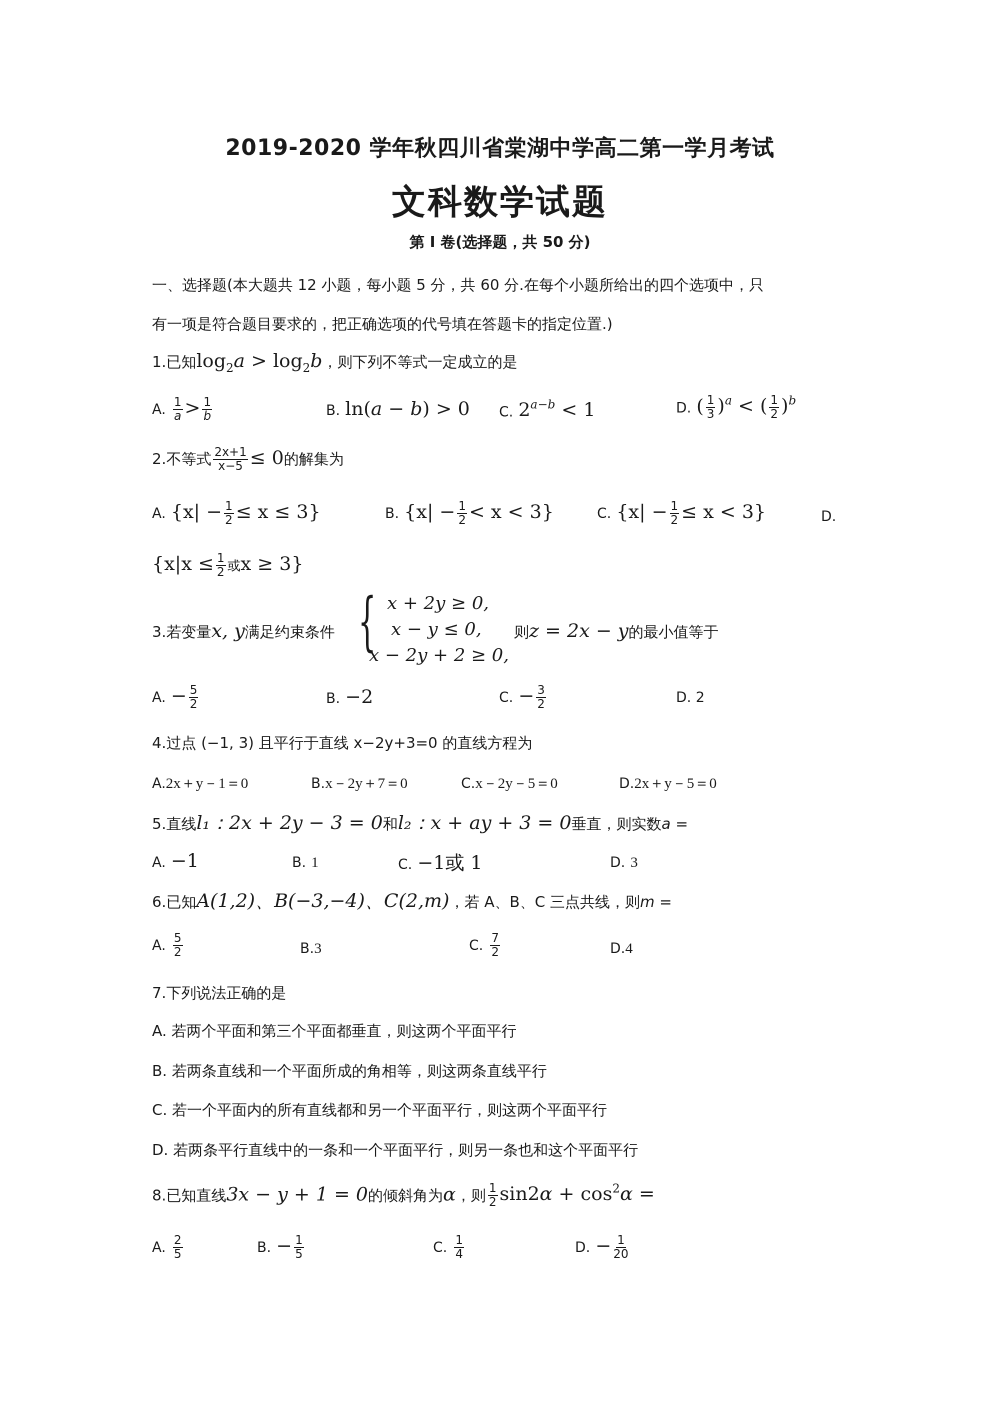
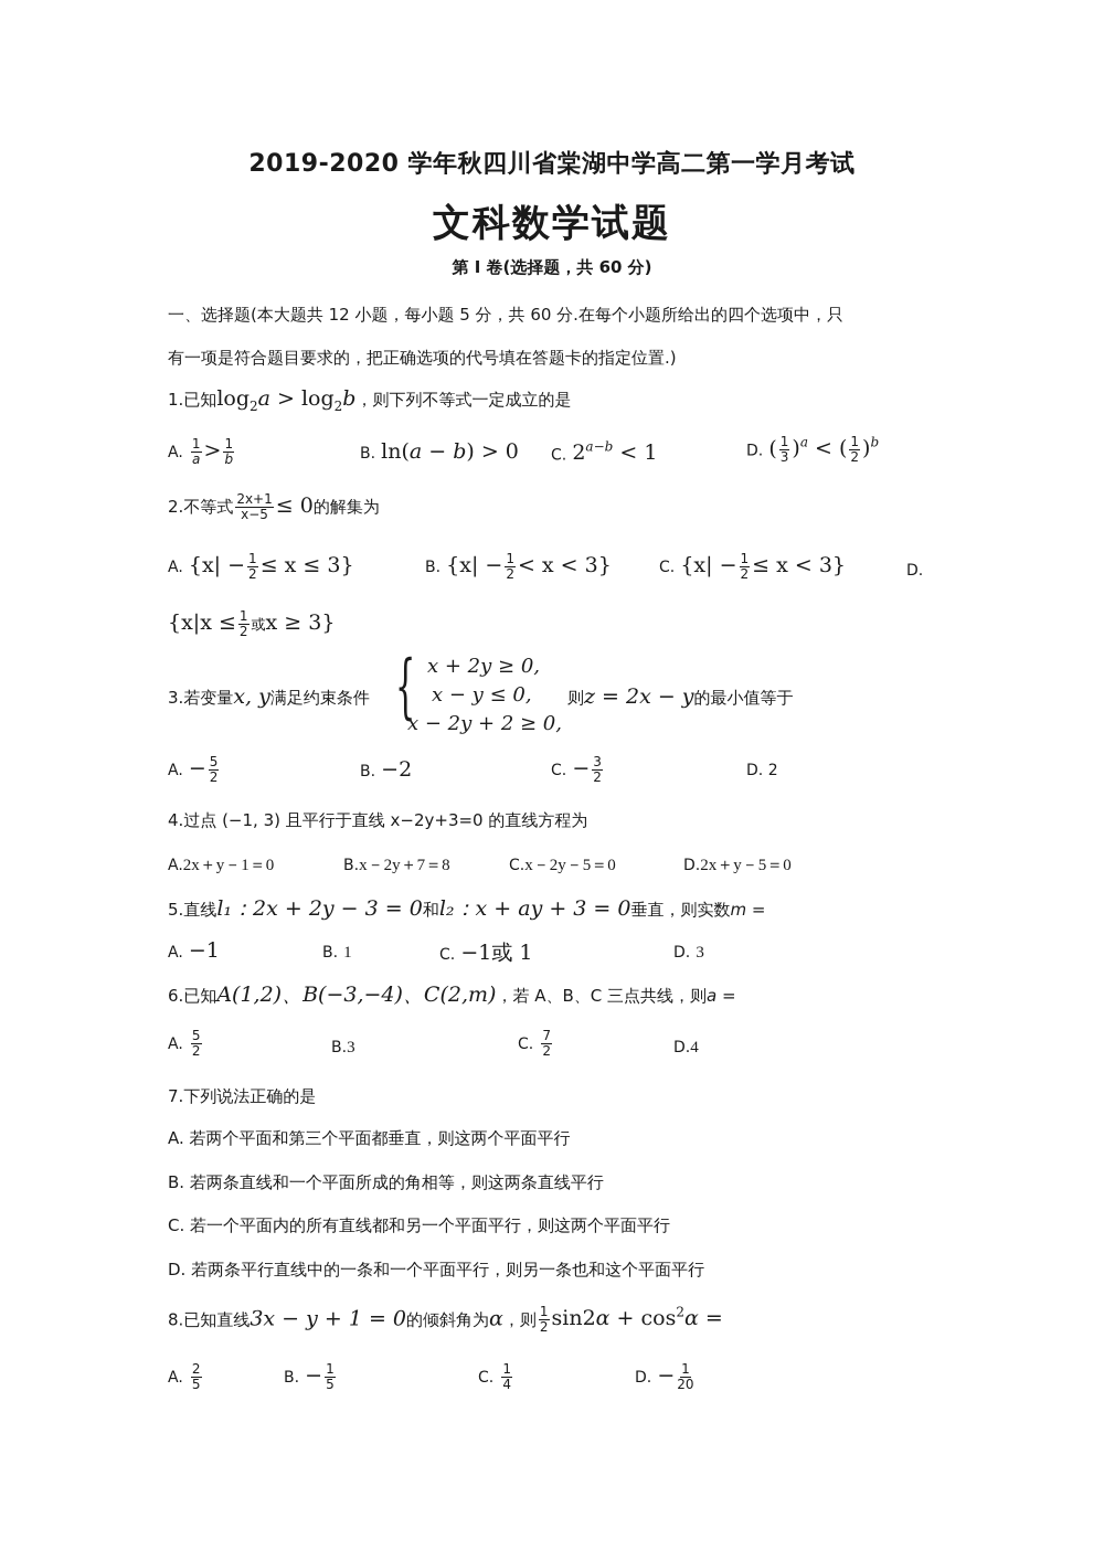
  2019-2020 学年秋四川省棠湖中学高二第一学月考试
  文科数学试题
- 第 I 卷(选择题，共 50 分)
+ 第 I 卷(选择题，共 60 分)
  一、选择题(本大题共 12 小题，每小题 5 分，共 60 分.在每个小题所给出的四个选项中，只
  有一项是符合题目要求的，把正确选项的代号填在答题卡的指定位置.)
  1.已知log2a > log2b，则下列不等式一定成立的是
  A.
  1
  a
  >
  1
  b
  B. ln(a − b) > 0
  C. 2a−b < 1
  D. (
  1
  3
  )a < (
  1
  2
  )b
  2.不等式
  2x+1
  x−5
  ≤ 0的解集为
  A. {x| −
  1
  2
  ≤ x ≤ 3}
  B. {x| −
  1
  2
  < x < 3}
  C. {x| −
  1
  2
  ≤ x < 3}
  D.
  {x|x ≤
  1
  2
  或x ≥ 3}
  3.若变量x, y满足约束条件
  {
  x + 2y ≥ 0,
  x − y ≤ 0,
  x − 2y + 2 ≥ 0,
  则z = 2x − y的最小值等于
  A. −
  5
  2
  B. −2
  C. −
  3
  2
  D. 2
  4.过点 (−1, 3) 且平行于直线 x−2y+3=0 的直线方程为
  A.2x＋y－1＝0
- B.x－2y＋7＝0
+ B.x－2y＋7＝8
  C.x－2y－5＝0
  D.2x＋y－5＝0
- 5.直线l₁：2x + 2y − 3 = 0和l₂：x + ay + 3 = 0垂直，则实数a =
+ 5.直线l₁：2x + 2y − 3 = 0和l₂：x + ay + 3 = 0垂直，则实数m =
  A. −1
  B. 1
  C. −1或 1
  D. 3
- 6.已知A(1,2)、B(−3,−4)、C(2,m)，若 A、B、C 三点共线，则m =
+ 6.已知A(1,2)、B(−3,−4)、C(2,m)，若 A、B、C 三点共线，则a =
  A.
  5
  2
  B.3
  C.
  7
  2
  D.4
  7.下列说法正确的是
  A. 若两个平面和第三个平面都垂直，则这两个平面平行
  B. 若两条直线和一个平面所成的角相等，则这两条直线平行
  C. 若一个平面内的所有直线都和另一个平面平行，则这两个平面平行
  D. 若两条平行直线中的一条和一个平面平行，则另一条也和这个平面平行
  8.已知直线3x − y + 1 = 0的倾斜角为α，则
  1
  2
  sin2α + cos2α =
  A.
  2
  5
  B. −
  1
  5
  C.
  1
  4
  D. −
  1
  20
